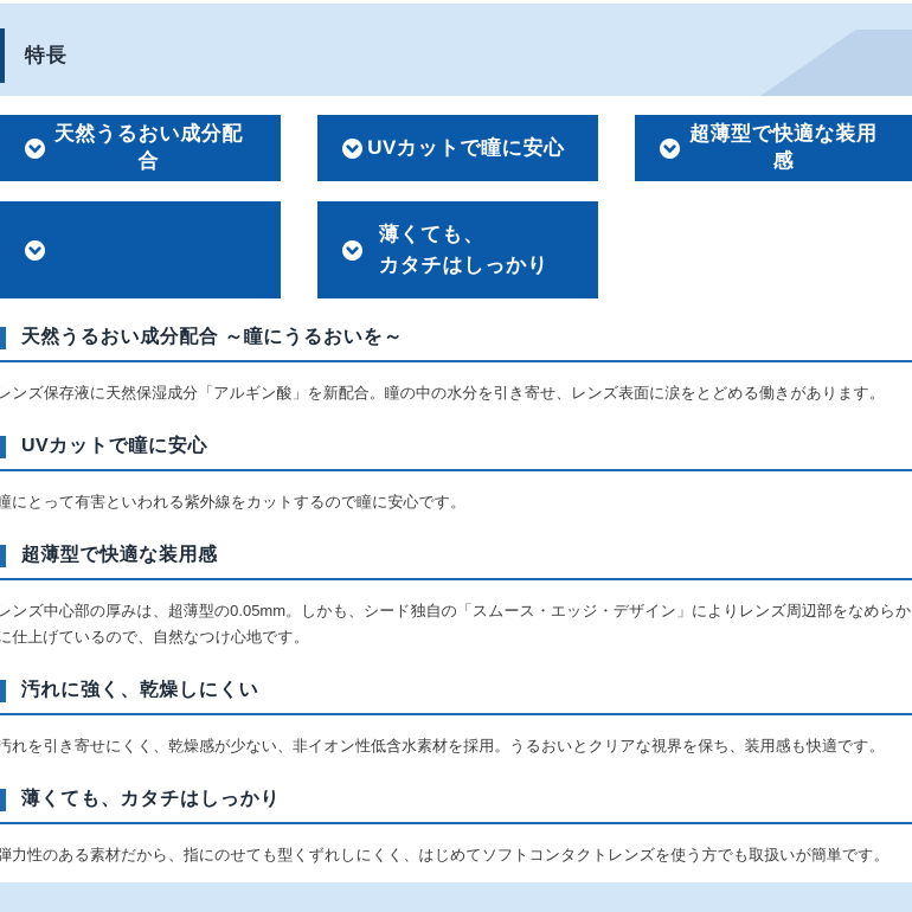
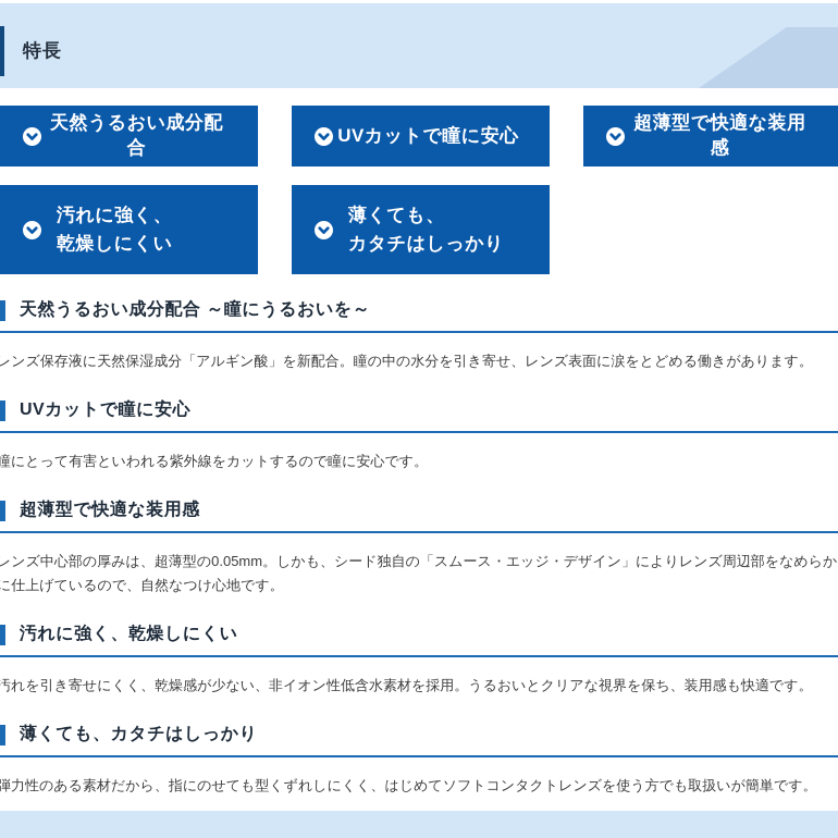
  特長
  天然うるおい成分配合
  UVカットで瞳に安心
  超薄型で快適な装用感
+ 汚れに強く、
+ 乾燥しにくい
  薄くても、
  カタチはしっかり
  天然うるおい成分配合 ～瞳にうるおいを～
  レンズ保存液に天然保湿成分「アルギン酸」を新配合。瞳の中の水分を引き寄せ、レンズ表面に涙をとどめる働きがあります。
  UVカットで瞳に安心
  瞳にとって有害といわれる紫外線をカットするので瞳に安心です。
  超薄型で快適な装用感
  レンズ中心部の厚みは、超薄型の0.05mm。しかも、シード独自の「スムース・エッジ・デザイン」によりレンズ周辺部をなめらかに仕上げているので、自然なつけ心地です。
  汚れに強く、乾燥しにくい
  汚れを引き寄せにくく、乾燥感が少ない、非イオン性低含水素材を採用。うるおいとクリアな視界を保ち、装用感も快適です。
  薄くても、カタチはしっかり
  弾力性のある素材だから、指にのせても型くずれしにくく、はじめてソフトコンタクトレンズを使う方でも取扱いが簡単です。
